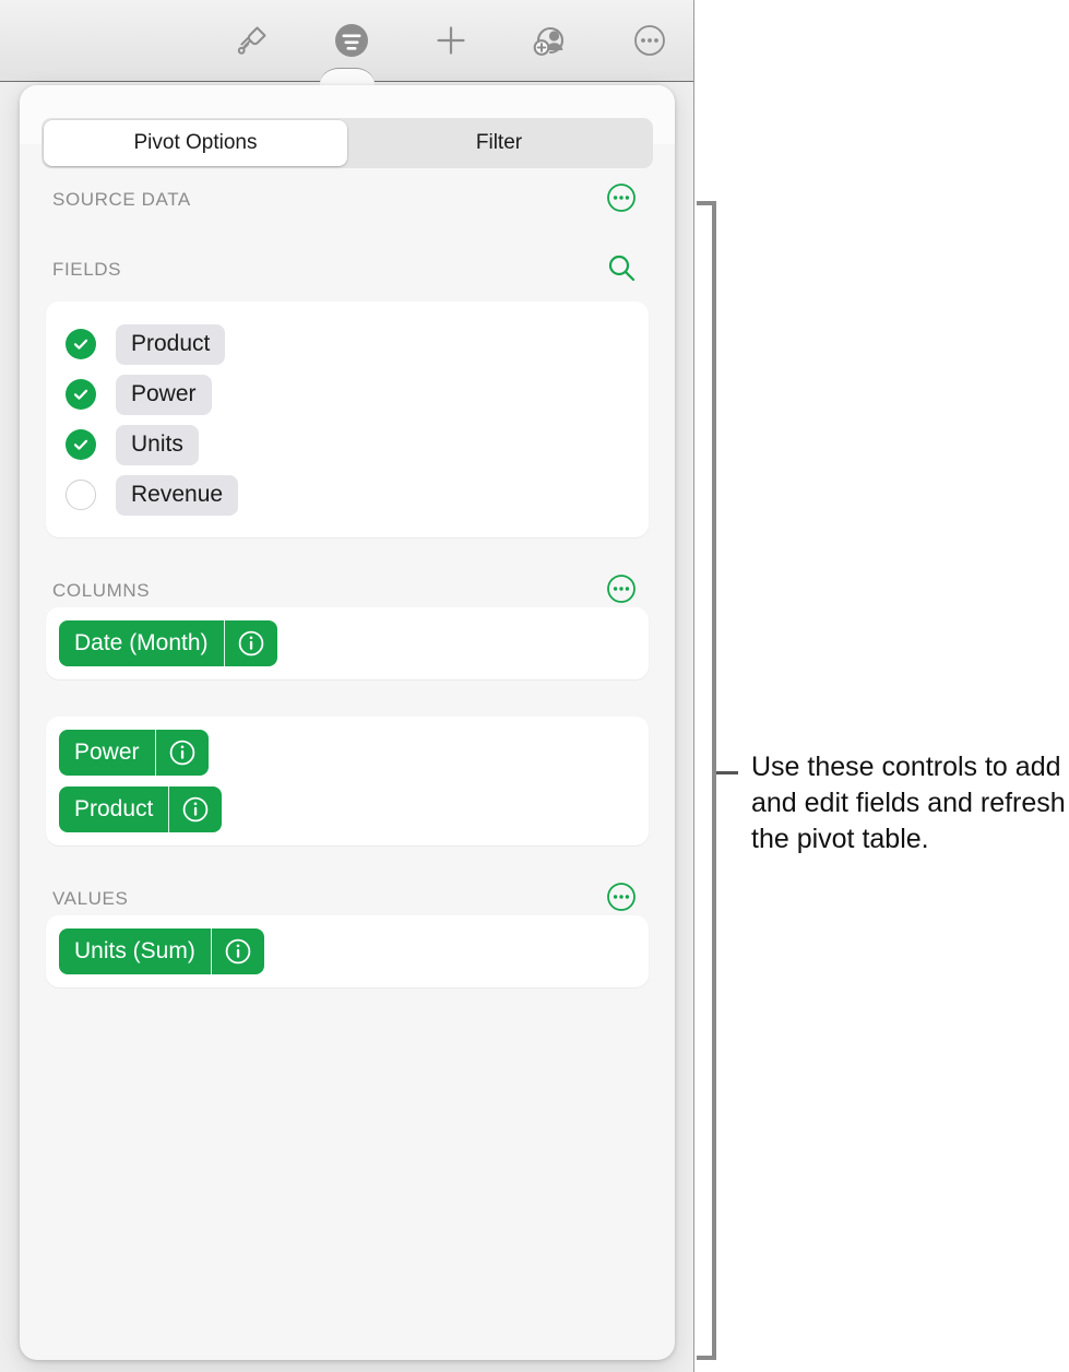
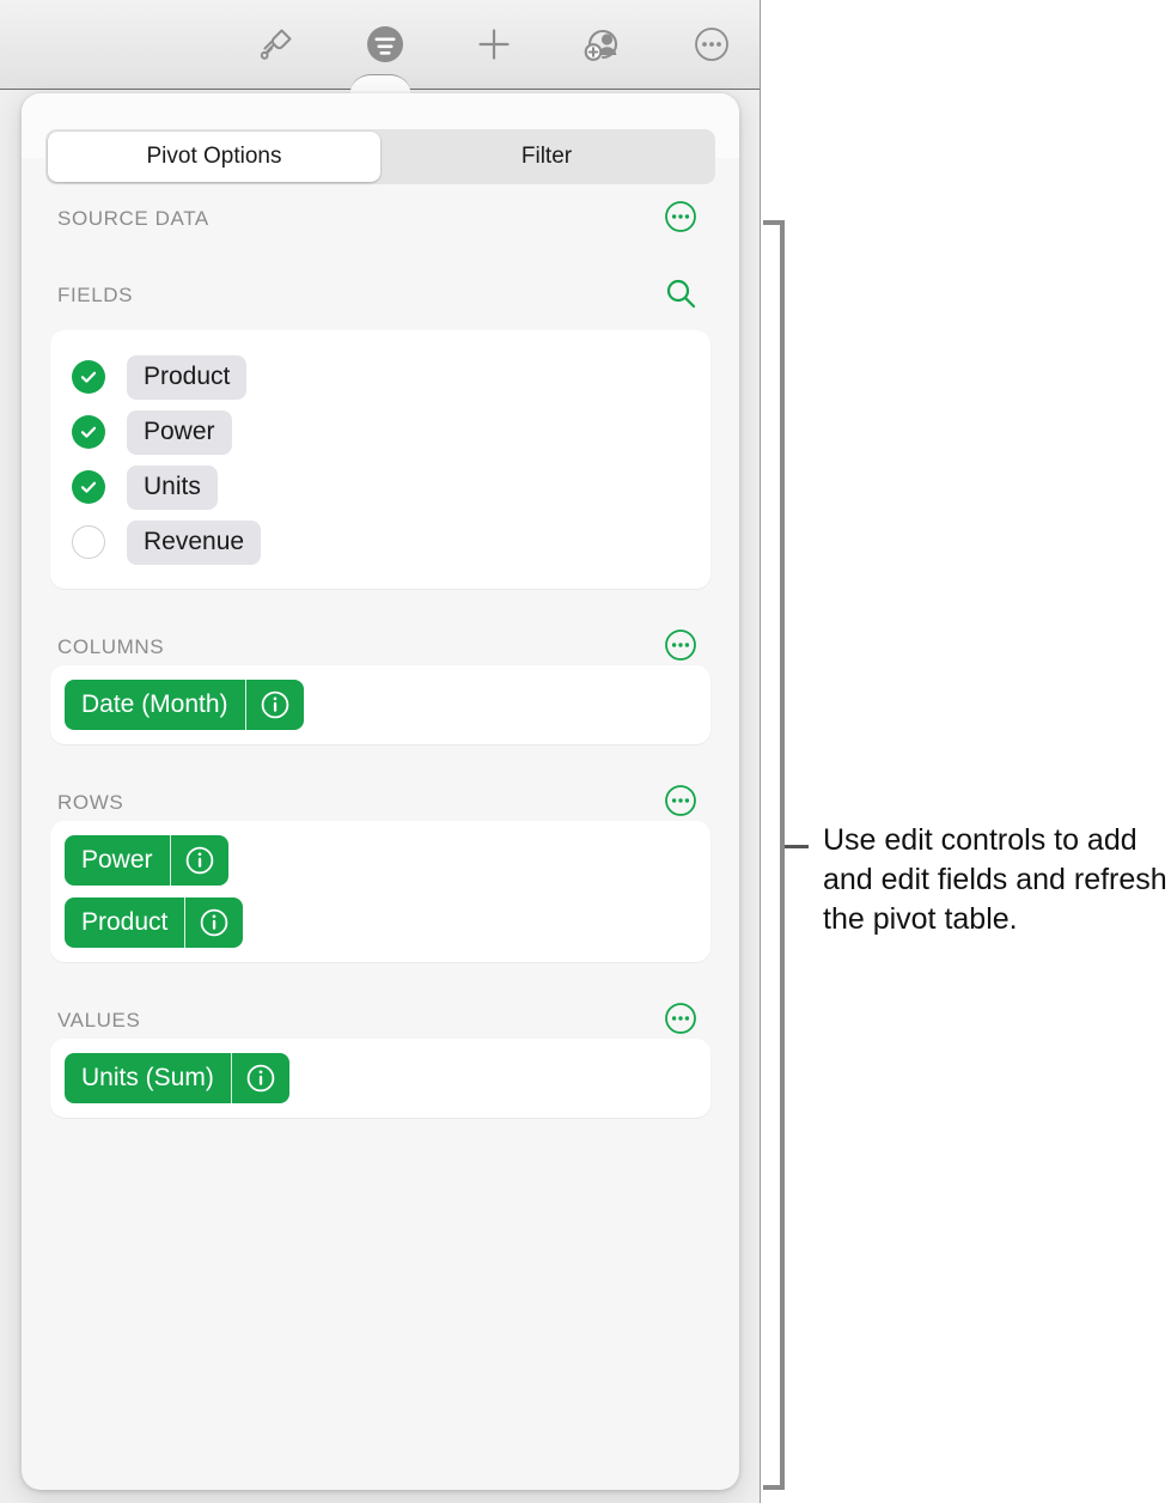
  Pivot Options
  Filter
  SOURCE DATA
  FIELDS
  Product
  Power
  Units
  Revenue
  COLUMNS
  Date (Month)
+ ROWS
  Power
  Product
  VALUES
  Units (Sum)
- Use these controls to add and edit fields and refresh the pivot table.
+ Use edit controls to add and edit fields and refresh the pivot table.
